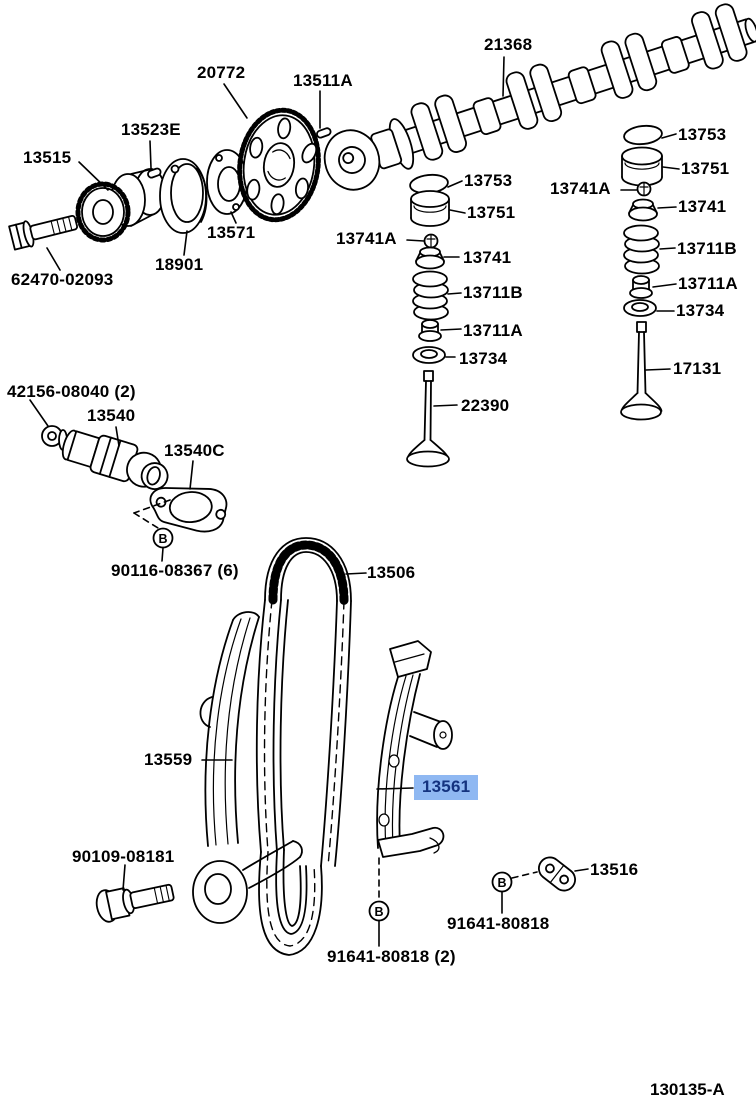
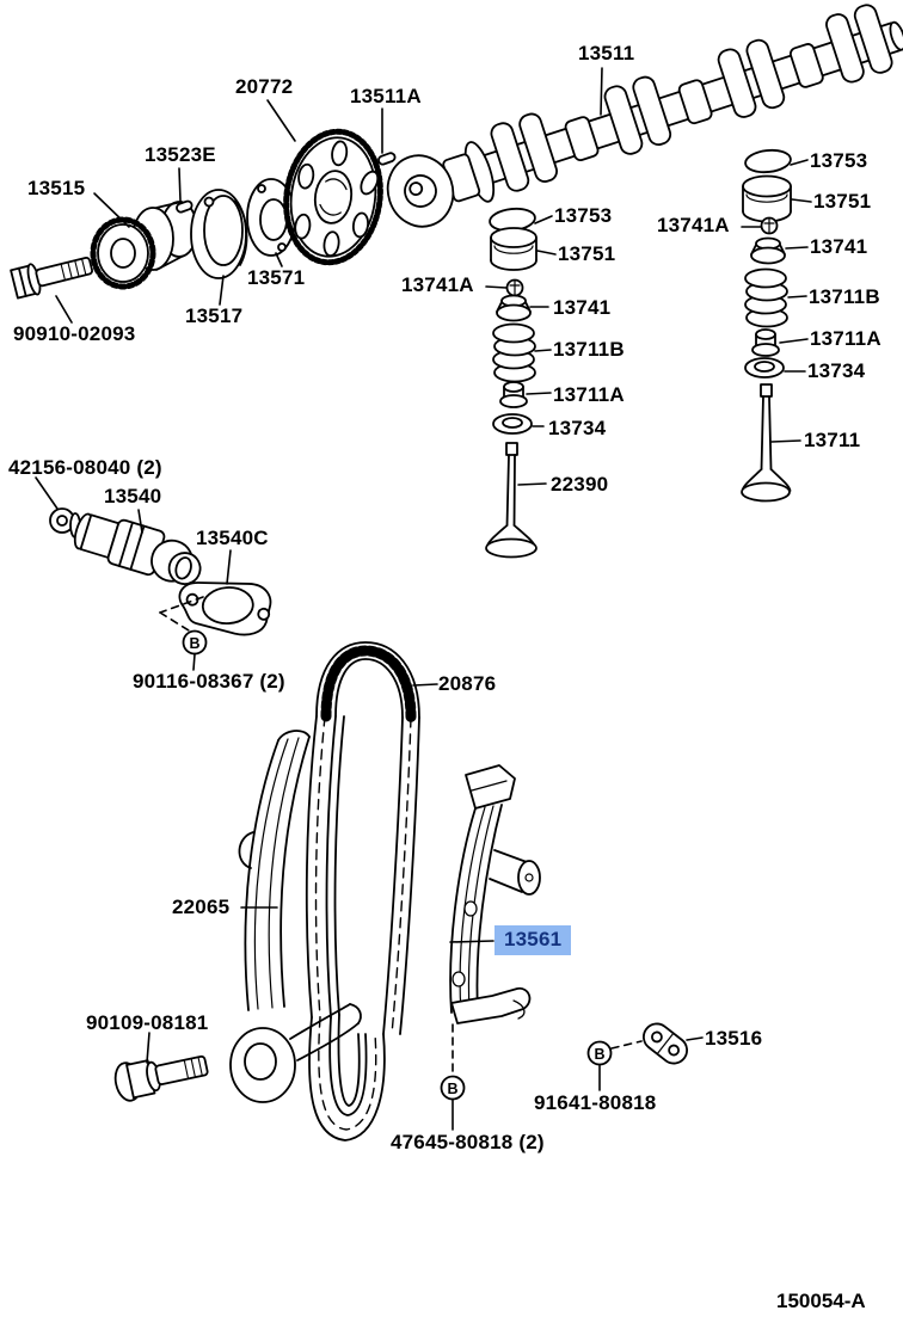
  B
  B
  B
- 21368
+ 13511
  20772
  13511A
  13523E
  13515
  13571
- 18901
+ 13517
- 62470-02093
+ 90910-02093
  13753
  13751
  13741A
  13741
  13711B
  13711A
  13734
  22390
  13753
  13751
  13741A
  13741
  13711B
  13711A
  13734
- 17131
+ 13711
  42156-08040 (2)
  13540
  13540C
- 90116-08367 (6)
+ 90116-08367 (2)
- 13506
+ 20876
- 13559
+ 22065
  13561
  90109-08181
  13516
  91641-80818
- 91641-80818 (2)
+ 47645-80818 (2)
- 130135-A
+ 150054-A
